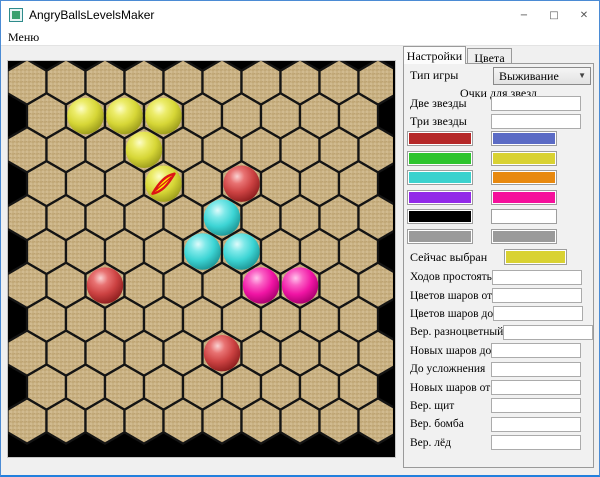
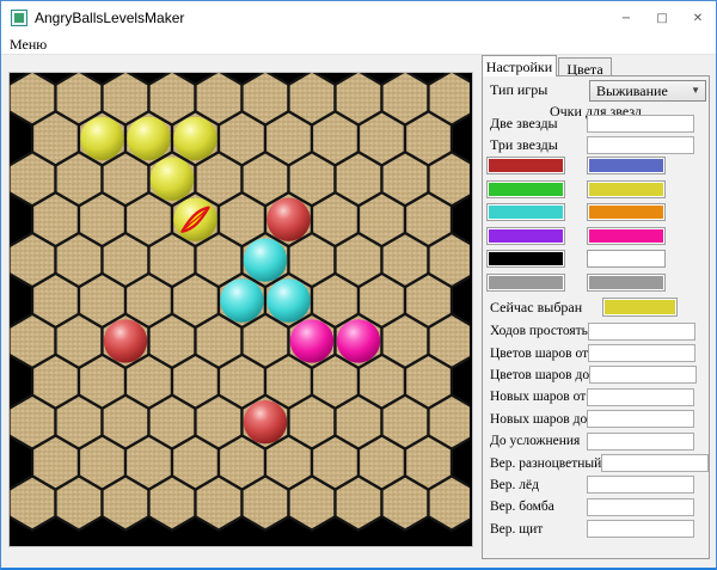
  AngryBallsLevelsMaker
  −
  □
  ✕
  Меню
  Настройки
  Цвета
  Тип игры
  Выживание
  ▼
  Очки для звезд
  Две звезды
  Три звезды
  Сейчас выбран
  Ходов простоять
  Цветов шаров от
  Цветов шаров до
- Вер. разноцветный
+ Новых шаров от
  Новых шаров до
  До усложнения
- Новых шаров от
+ Вер. разноцветный
- Вер. щит
+ Вер. лёд
  Вер. бомба
- Вер. лёд
+ Вер. щит
